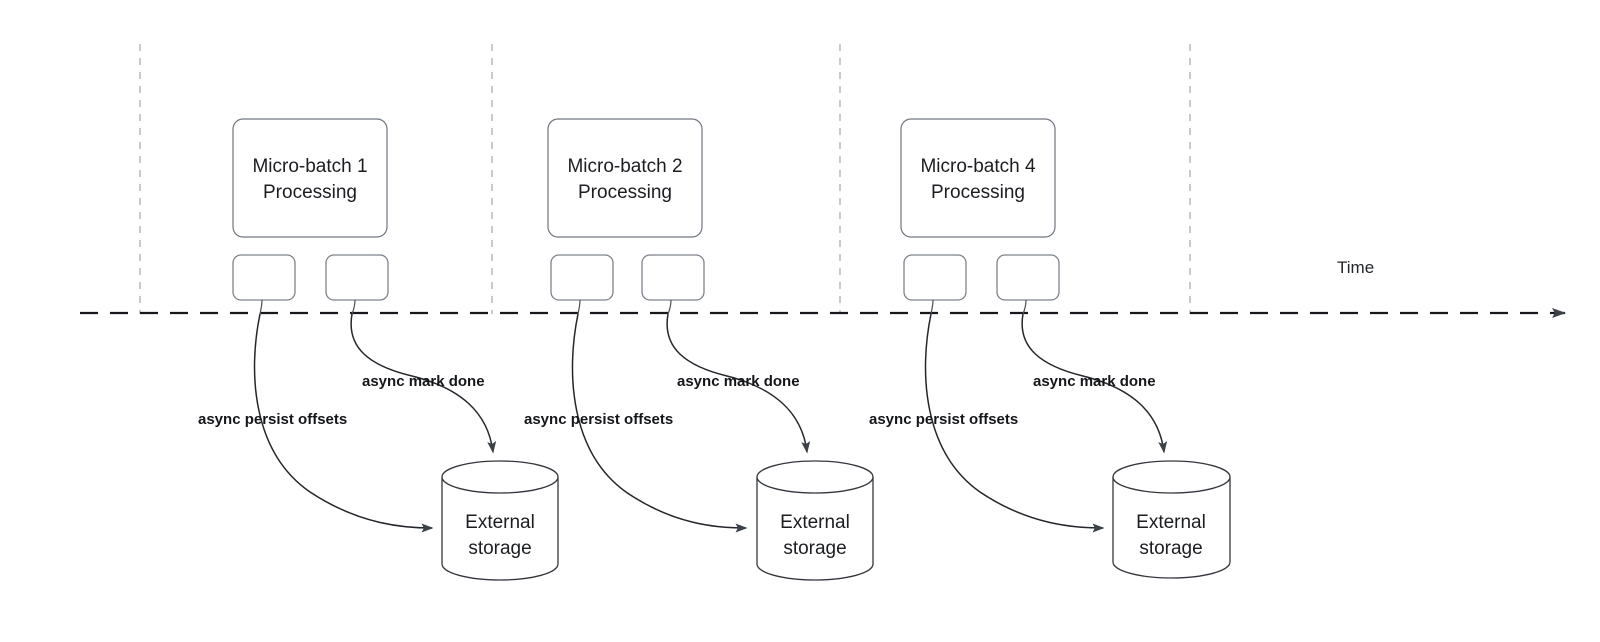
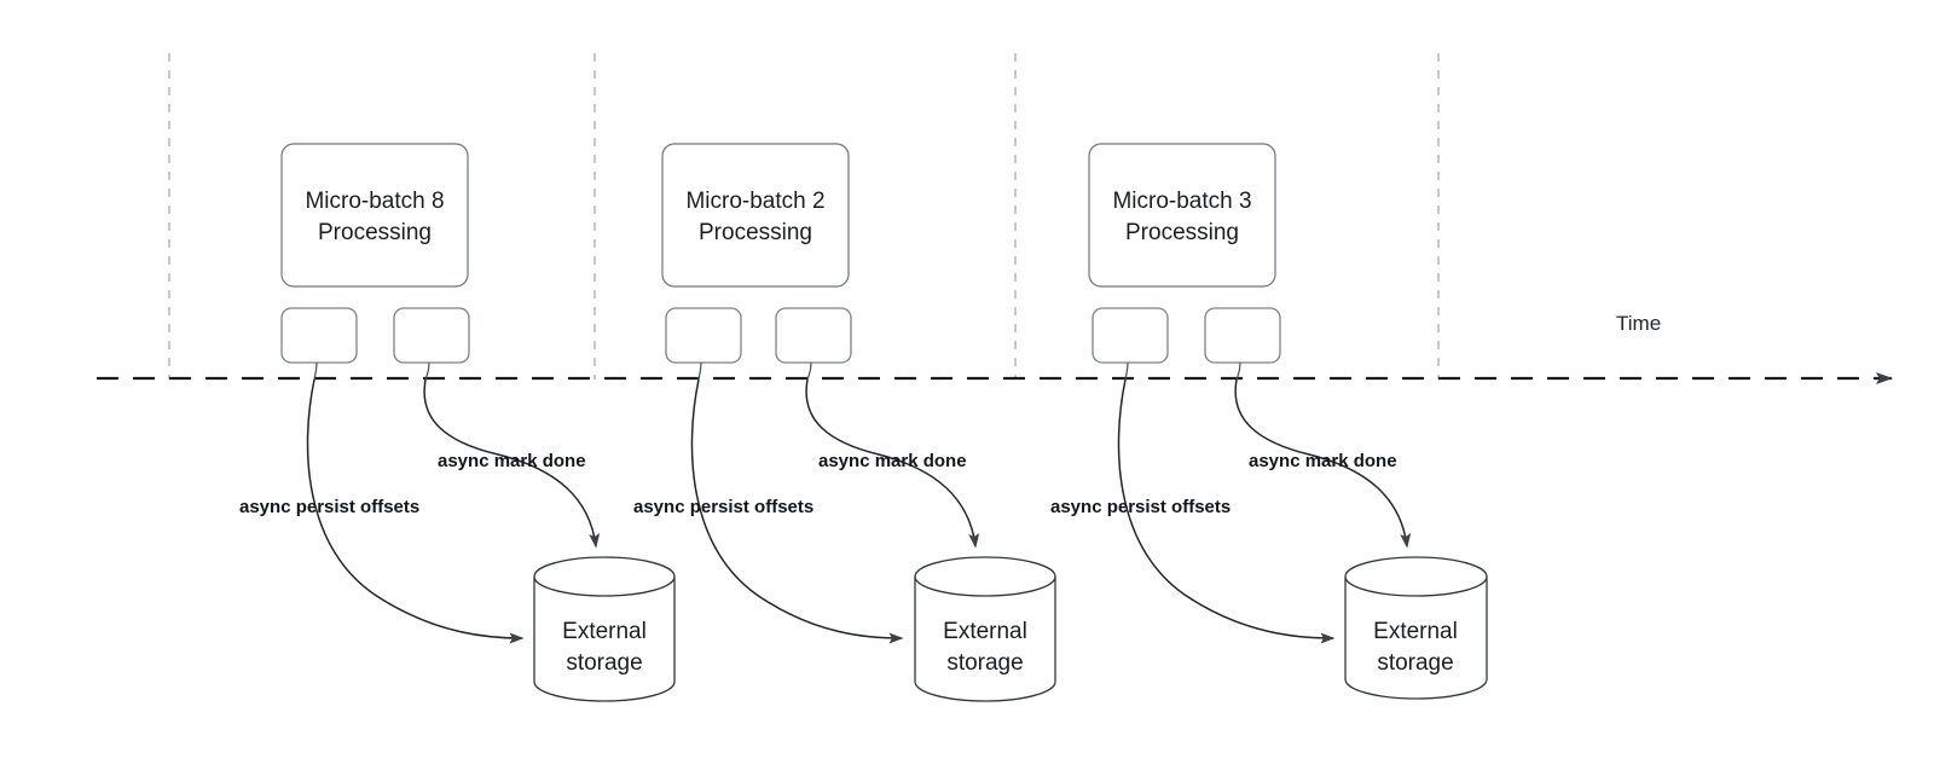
  Time
- Micro-batch 1
+ Micro-batch 8
  Processing
  async mark done
  async persist offsets
  External
  storage
  Micro-batch 2
  Processing
  async mark done
  async persist offsets
  External
  storage
- Micro-batch 4
+ Micro-batch 3
  Processing
  async mark done
  async persist offsets
  External
  storage
